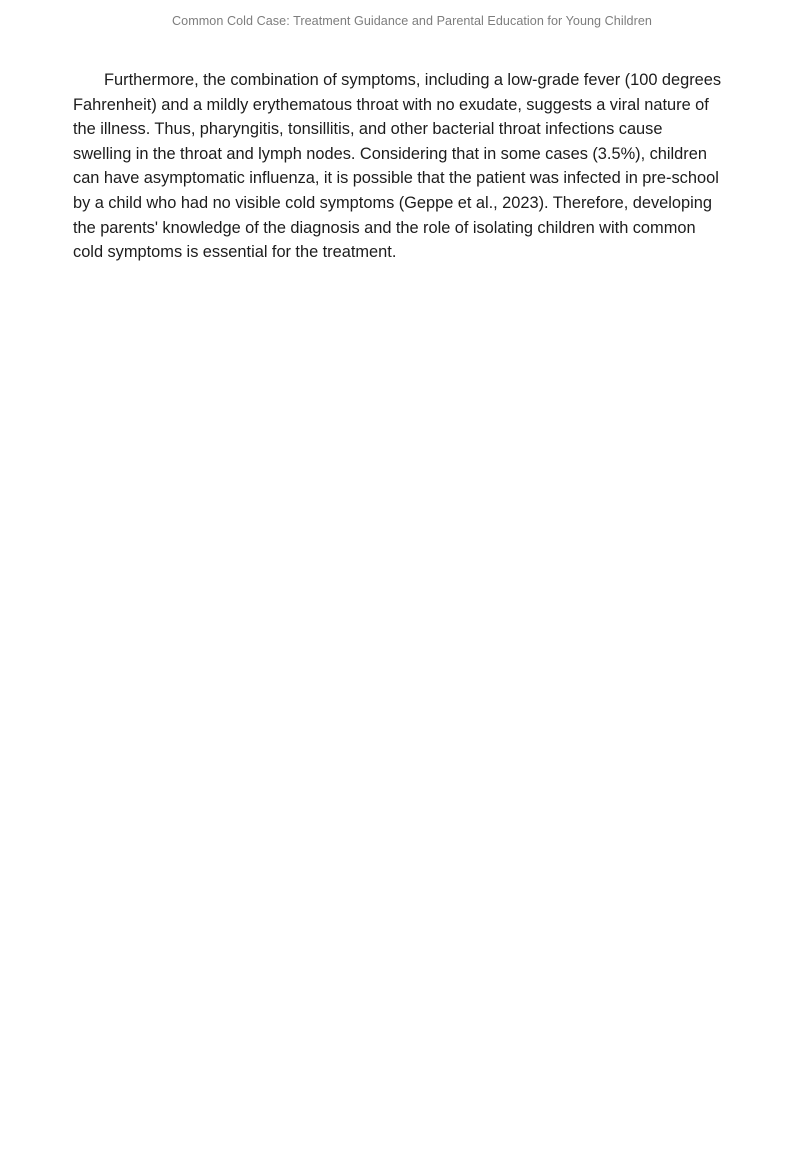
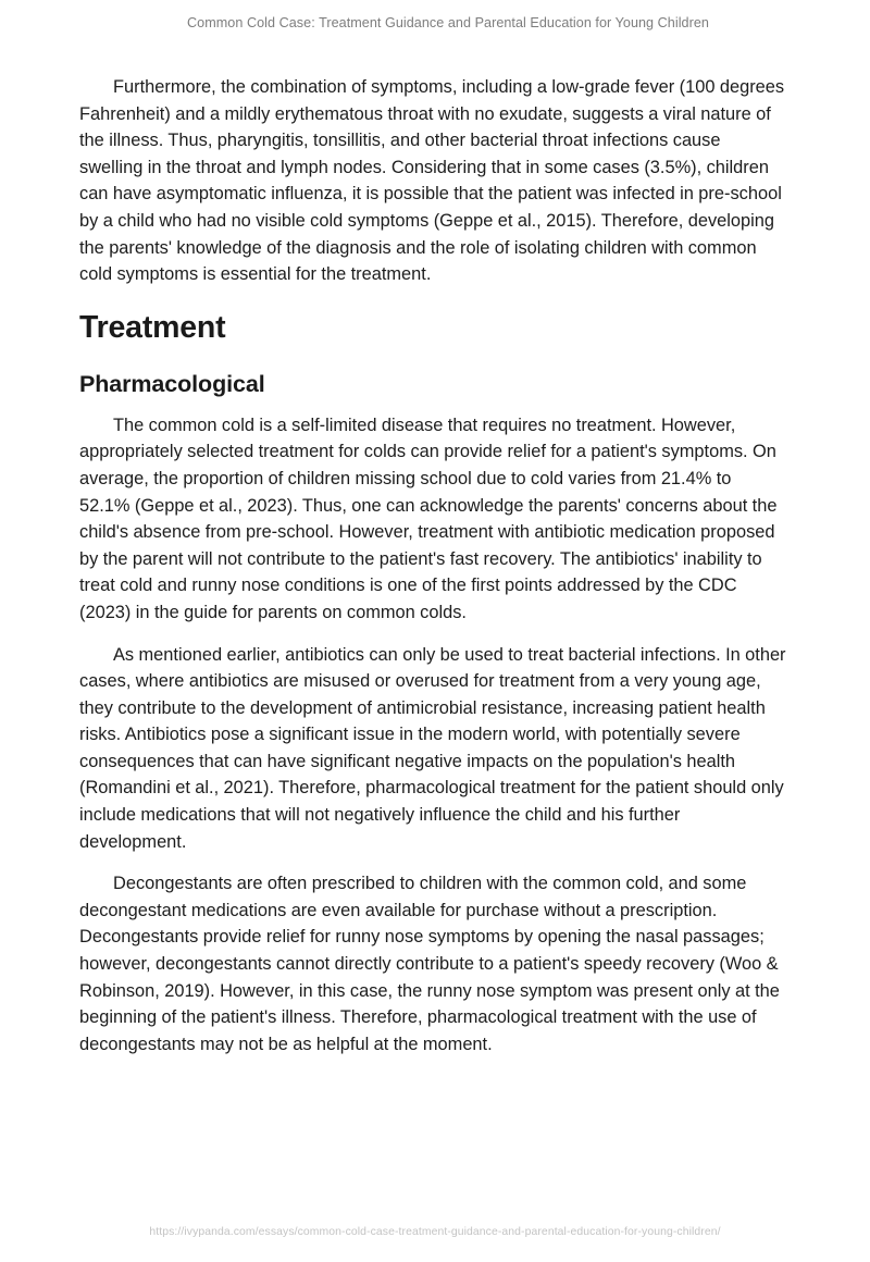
  Common Cold Case: Treatment Guidance and Parental Education for Young Children
- Furthermore, the combination of symptoms, including a low-grade fever (100 degrees Fahrenheit) and a mildly erythematous throat with no exudate, suggests a viral nature of the illness. Thus, pharyngitis, tonsillitis, and other bacterial throat infections cause swelling in the throat and lymph nodes. Considering that in some cases (3.5%), children can have asymptomatic influenza, it is possible that the patient was infected in pre-school by a child who had no visible cold symptoms (Geppe et al., 2023). Therefore, developing the parents' knowledge of the diagnosis and the role of isolating children with common cold symptoms is essential for the treatment.
+ Furthermore, the combination of symptoms, including a low-grade fever (100 degrees Fahrenheit) and a mildly erythematous throat with no exudate, suggests a viral nature of the illness. Thus, pharyngitis, tonsillitis, and other bacterial throat infections cause swelling in the throat and lymph nodes. Considering that in some cases (3.5%), children can have asymptomatic influenza, it is possible that the patient was infected in pre-school by a child who had no visible cold symptoms (Geppe et al., 2015). Therefore, developing the parents' knowledge of the diagnosis and the role of isolating children with common cold symptoms is essential for the treatment.
+ Treatment
+ Pharmacological
+ The common cold is a self-limited disease that requires no treatment. However, appropriately selected treatment for colds can provide relief for a patient's symptoms. On average, the proportion of children missing school due to cold varies from 21.4% to 52.1% (Geppe et al., 2023). Thus, one can acknowledge the parents' concerns about the child's absence from pre-school. However, treatment with antibiotic medication proposed by the parent will not contribute to the patient's fast recovery. The antibiotics' inability to treat cold and runny nose conditions is one of the first points addressed by the CDC (2023) in the guide for parents on common colds.
+ As mentioned earlier, antibiotics can only be used to treat bacterial infections. In other cases, where antibiotics are misused or overused for treatment from a very young age, they contribute to the development of antimicrobial resistance, increasing patient health risks. Antibiotics pose a significant issue in the modern world, with potentially severe consequences that can have significant negative impacts on the population's health (Romandini et al., 2021). Therefore, pharmacological treatment for the patient should only include medications that will not negatively influence the child and his further development.
+ Decongestants are often prescribed to children with the common cold, and some decongestant medications are even available for purchase without a prescription. Decongestants provide relief for runny nose symptoms by opening the nasal passages; however, decongestants cannot directly contribute to a patient's speedy recovery (Woo & Robinson, 2019). However, in this case, the runny nose symptom was present only at the beginning of the patient's illness. Therefore, pharmacological treatment with the use of decongestants may not be as helpful at the moment.
+ https://ivypanda.com/essays/common-cold-case-treatment-guidance-and-parental-education-for-young-children/
